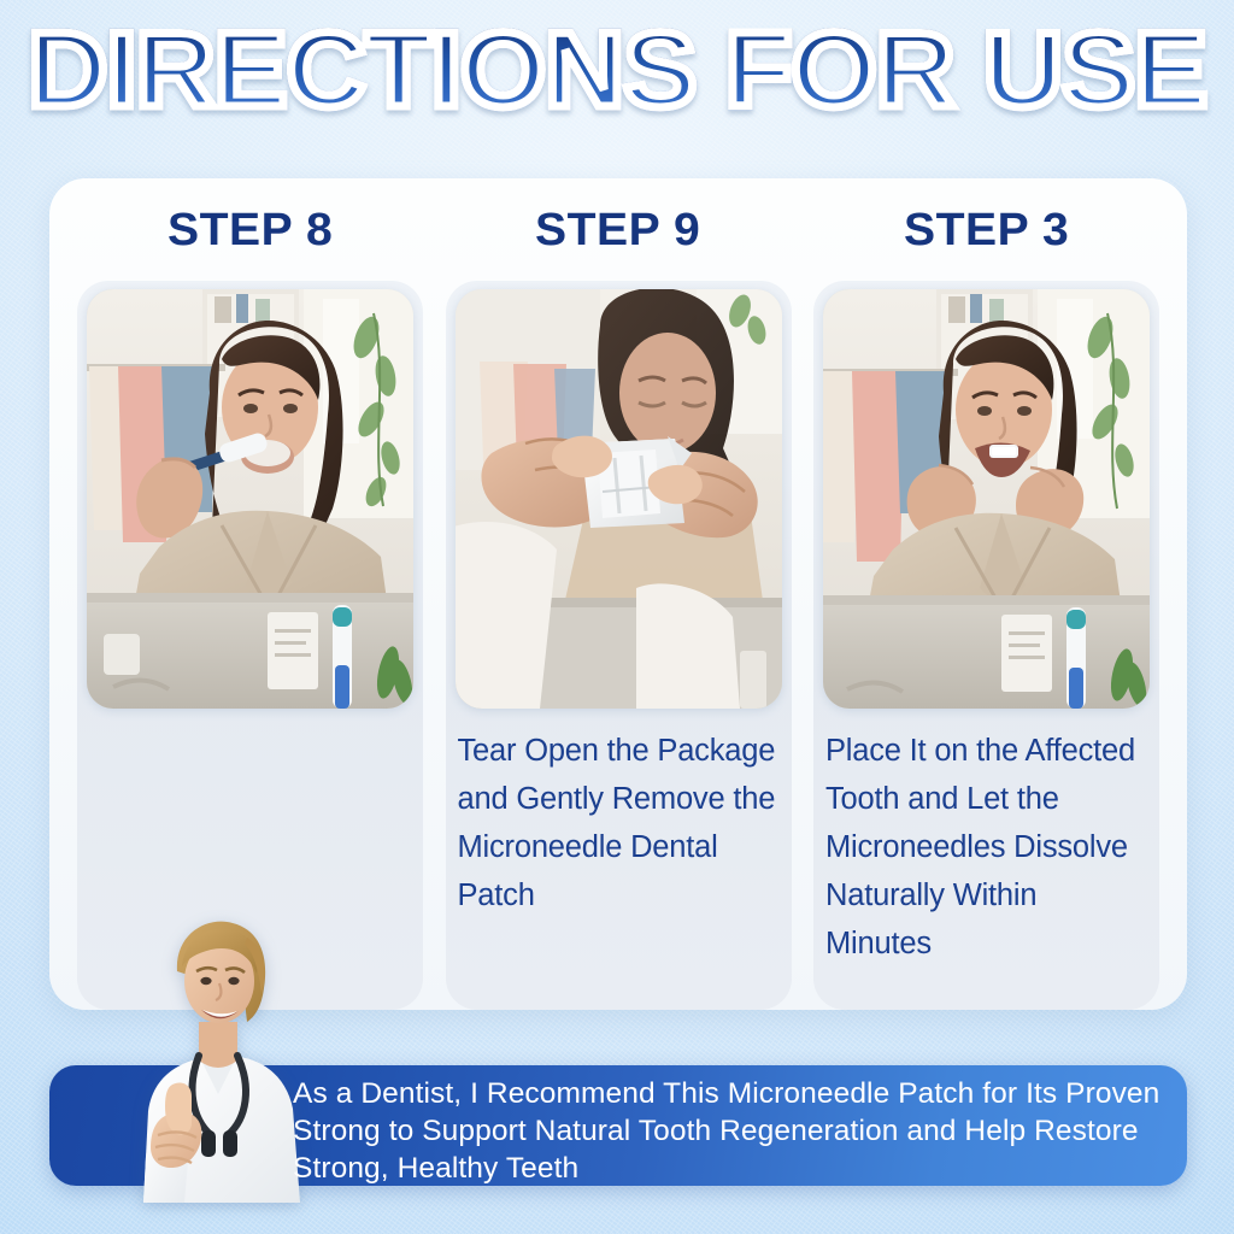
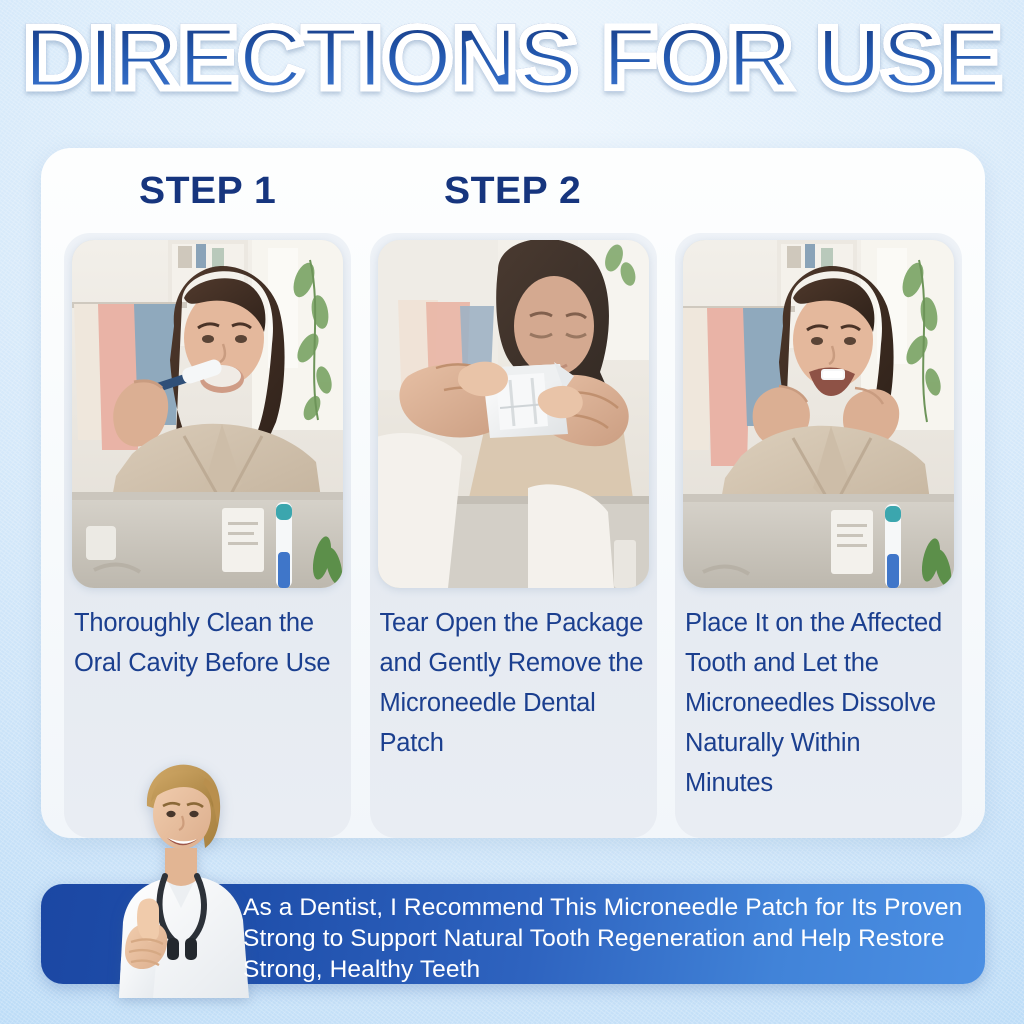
  DIRECTIONS FOR USE
- STEP 8
+ STEP 1
+ Thoroughly Clean the Oral Cavity Before Use
- STEP 9
+ STEP 2
  Tear Open the Package and Gently Remove the Microneedle Dental Patch
- STEP 3
  Place It on the Affected Tooth and Let the Microneedles Dissolve Naturally Within Minutes
  As a Dentist, I Recommend This Microneedle Patch for Its Proven Strong to Support Natural Tooth Regeneration and Help Restore Strong, Healthy Teeth
